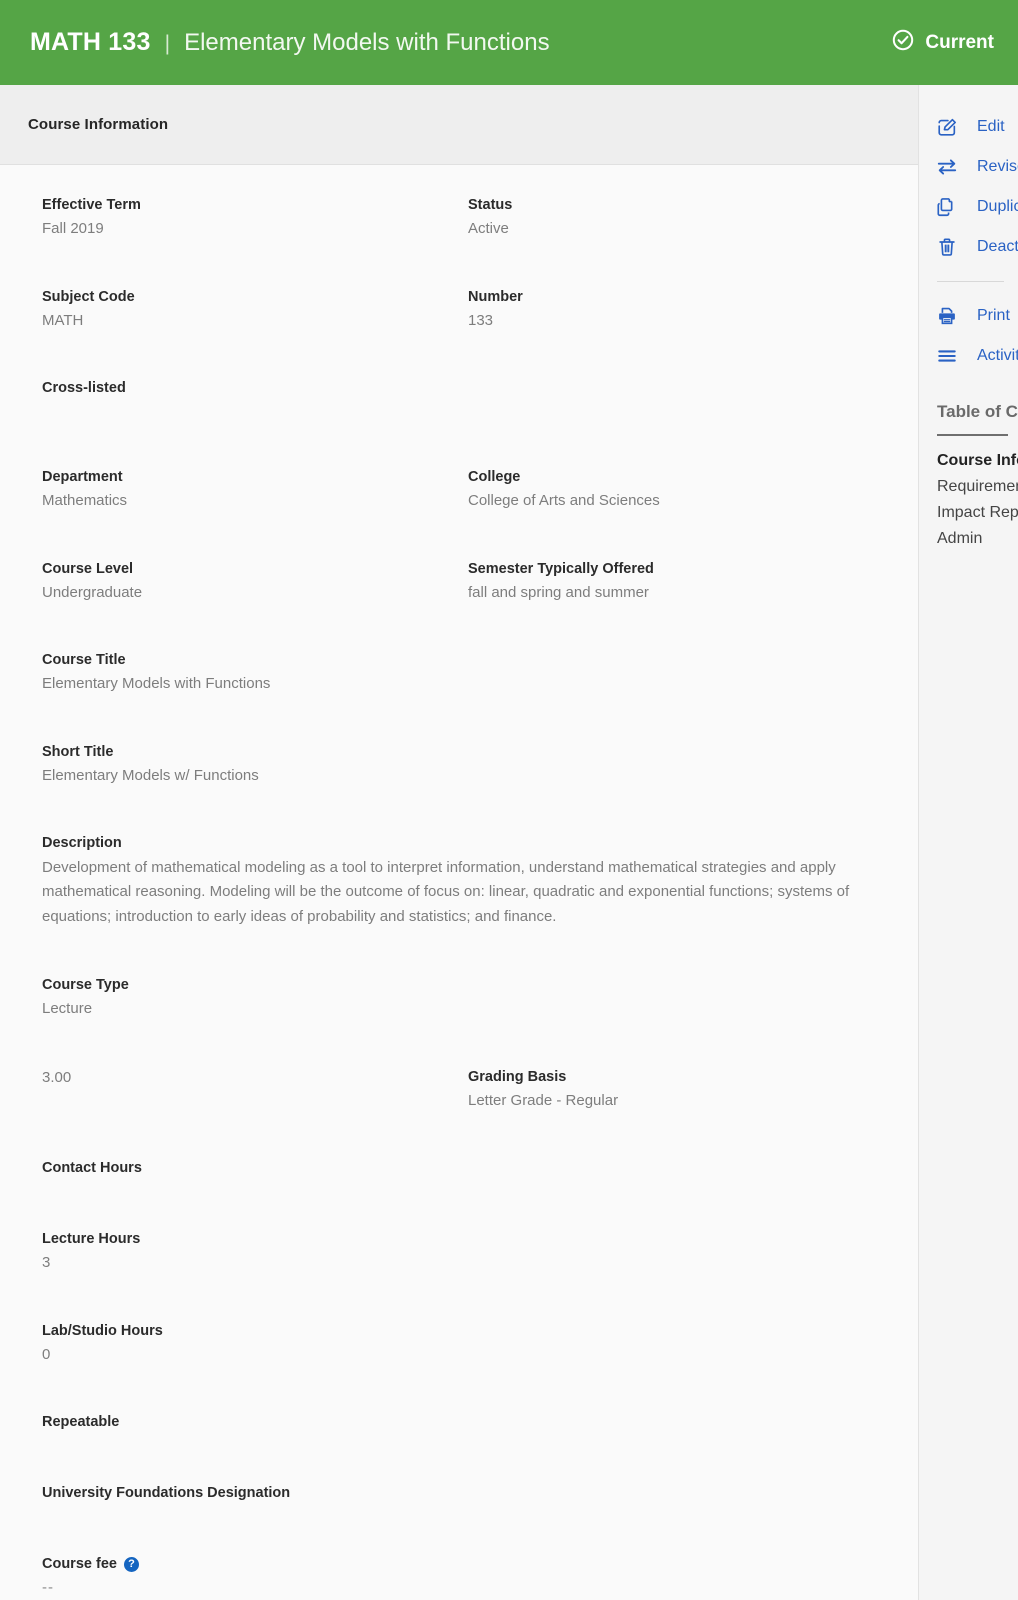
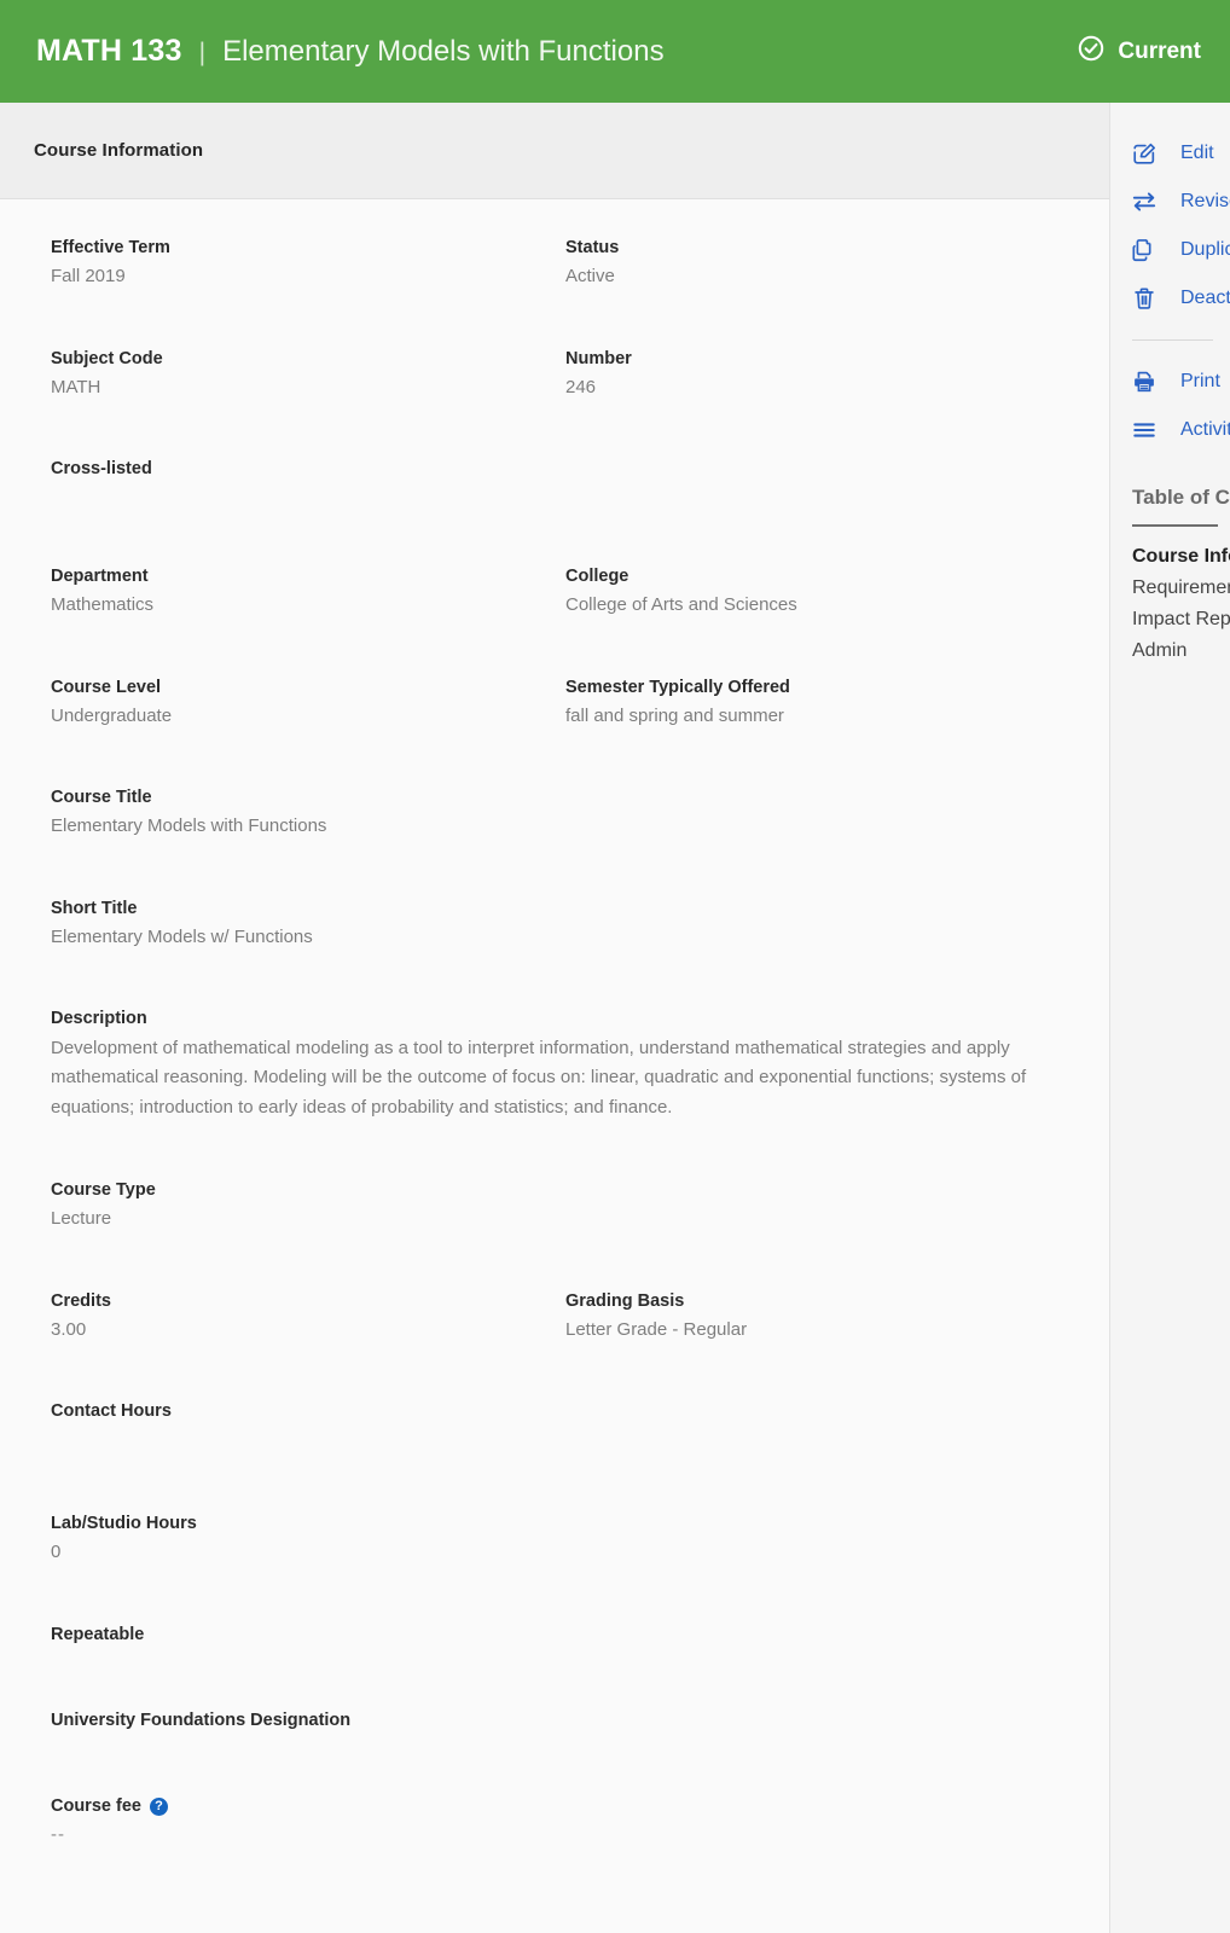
  MATH 133
  |
  Elementary Models with Functions
  Current
  Course Information
  Effective Term
  Fall 2019
  Status
  Active
  Subject Code
  MATH
  Number
- 133
+ 246
  Cross-listed
  Department
  Mathematics
  College
  College of Arts and Sciences
  Course Level
  Undergraduate
  Semester Typically Offered
  fall and spring and summer
  Course Title
  Elementary Models with Functions
  Short Title
  Elementary Models w/ Functions
  Description
  Development of mathematical modeling as a tool to interpret information, understand mathematical strategies and apply mathematical reasoning. Modeling will be the outcome of focus on: linear, quadratic and exponential functions; systems of equations; introduction to early ideas of probability and statistics; and finance.
  Course Type
  Lecture
+ Credits
  3.00
  Grading Basis
  Letter Grade - Regular
  Contact Hours
- Lecture Hours
- 3
  Lab/Studio Hours
  0
  Repeatable
  University Foundations Designation
  Course fee
  ?
  --
  Edit
  Revis
  Print
  Activit
  Requireme
  Impact Rep
  Admin
